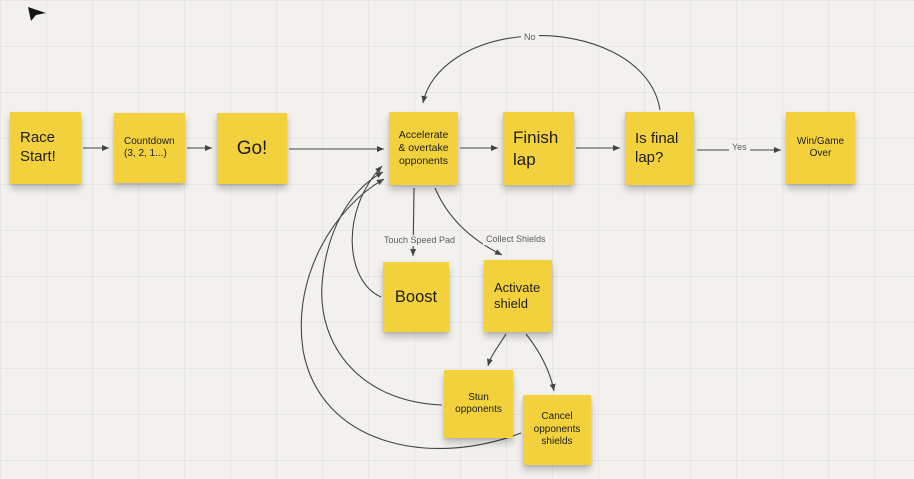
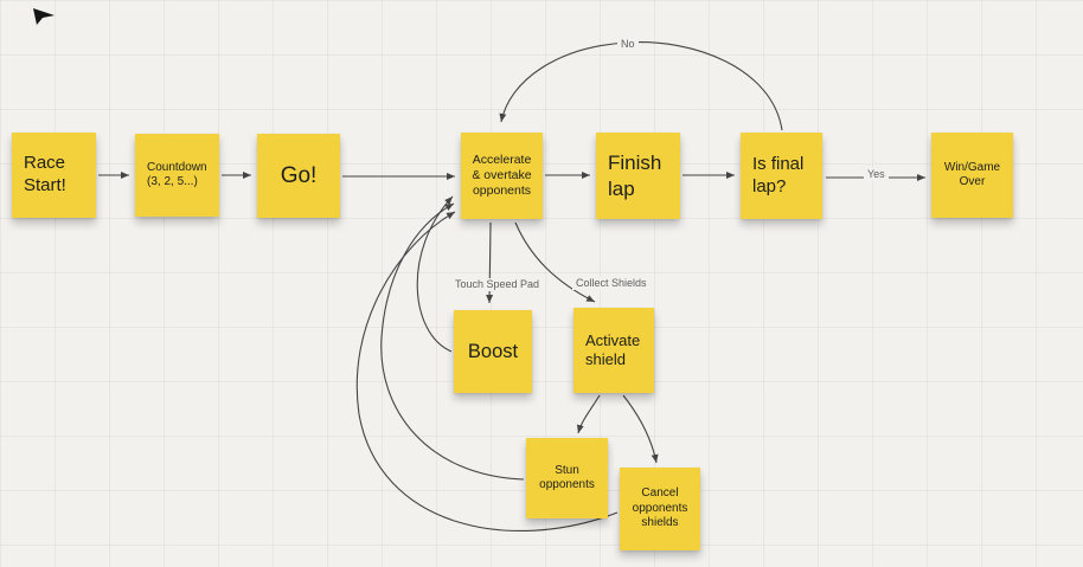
  Race Start!
- Countdown (3, 2, 1...)
+ Countdown (3, 2, 5...)
  Go!
  Accelerate & overtake opponents
  Finish lap
  Is final lap?
  Win/Game Over
  Boost
  Activate shield
  Stun opponents
  Cancel opponents shields
  No
  Yes
  Touch Speed Pad
  Collect Shields
